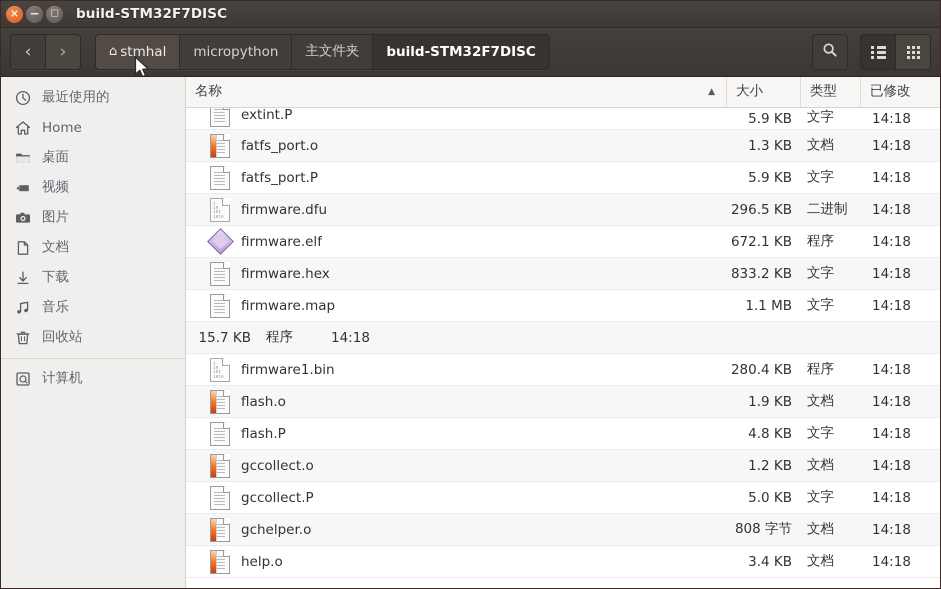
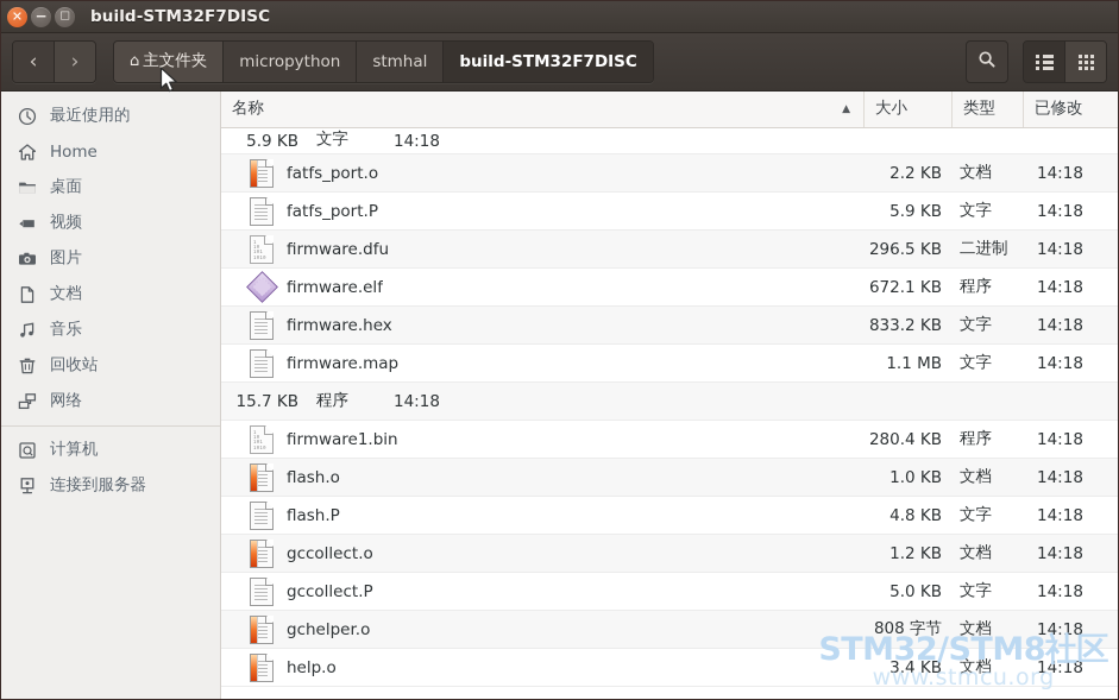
  ✕
  −
  □
  build-STM32F7DISC
  ‹
  ›
  ⌂
- stmhal
+ 主文件夹
  micropython
- 主文件夹
+ stmhal
  build-STM32F7DISC
  最近使用的
  Home
  桌面
  视频
  图片
  文档
- 下载
  音乐
  回收站
+ 网络
  计算机
+ 连接到服务器
  名称
  ▲
  大小
  类型
  已修改
- extint.P
  5.9 KB
  文字
  14:18
  fatfs_port.o
- 1.3 KB
+ 2.2 KB
  文档
  14:18
  fatfs_port.P
  5.9 KB
  文字
  14:18
  firmware.dfu
  296.5 KB
  二进制
  14:18
  firmware.elf
  672.1 KB
  程序
  14:18
  firmware.hex
  833.2 KB
  文字
  14:18
  firmware.map
  1.1 MB
  文字
  14:18
  15.7 KB
  程序
  14:18
  firmware1.bin
  280.4 KB
  程序
  14:18
  flash.o
- 1.9 KB
+ 1.0 KB
  文档
  14:18
  flash.P
  4.8 KB
  文字
  14:18
  gccollect.o
  1.2 KB
  文档
  14:18
  gccollect.P
  5.0 KB
  文字
  14:18
  gchelper.o
  808 字节
  文档
  14:18
  help.o
  3.4 KB
  文档
  14:18
+ STM32/STM8社区
+ www.stmcu.org
